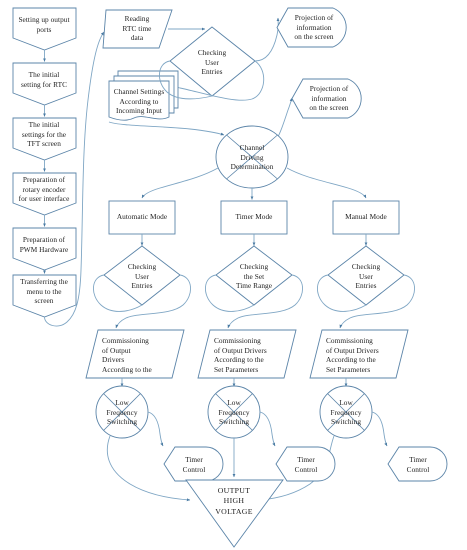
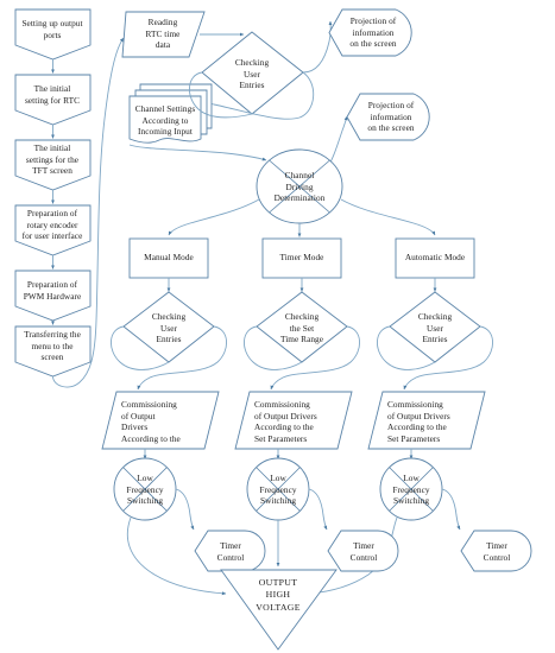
  Setting up output
  ports
  The initial
  setting for RTC
  The initial
  settings for the
  TFT screen
  Preparation of
  rotary encoder
  for user interface
  Preparation of
  PWM Hardware
  Transferring the
  menu to the
  screen
  Reading
  RTC time
  data
  Checking
  User
  Entries
  Channel Settings
  According to
  Incoming Input
  Projection of
  information
  on the screen
  Projection of
  information
  on the screen
  Channel
  Driving
  Determination
- Automatic Mode
+ Manual Mode
  Timer Mode
- Manual Mode
+ Automatic Mode
  Checking
  User
  Entries
  Checking
  the Set
  Time Range
  Checking
  User
  Entries
  Commissioning
  of Output
  Drivers
  According to the
  Commissioning
  of Output Drivers
  According to the
  Set Parameters
  Commissioning
  of Output Drivers
  According to the
  Set Parameters
  Low
  Frequency
  Switching
  Low
  Frequency
  Switching
  Low
  Frequency
  Switching
  Timer
  Control
  Timer
  Control
  Timer
  Control
  OUTPUT
  HIGH
  VOLTAGE
